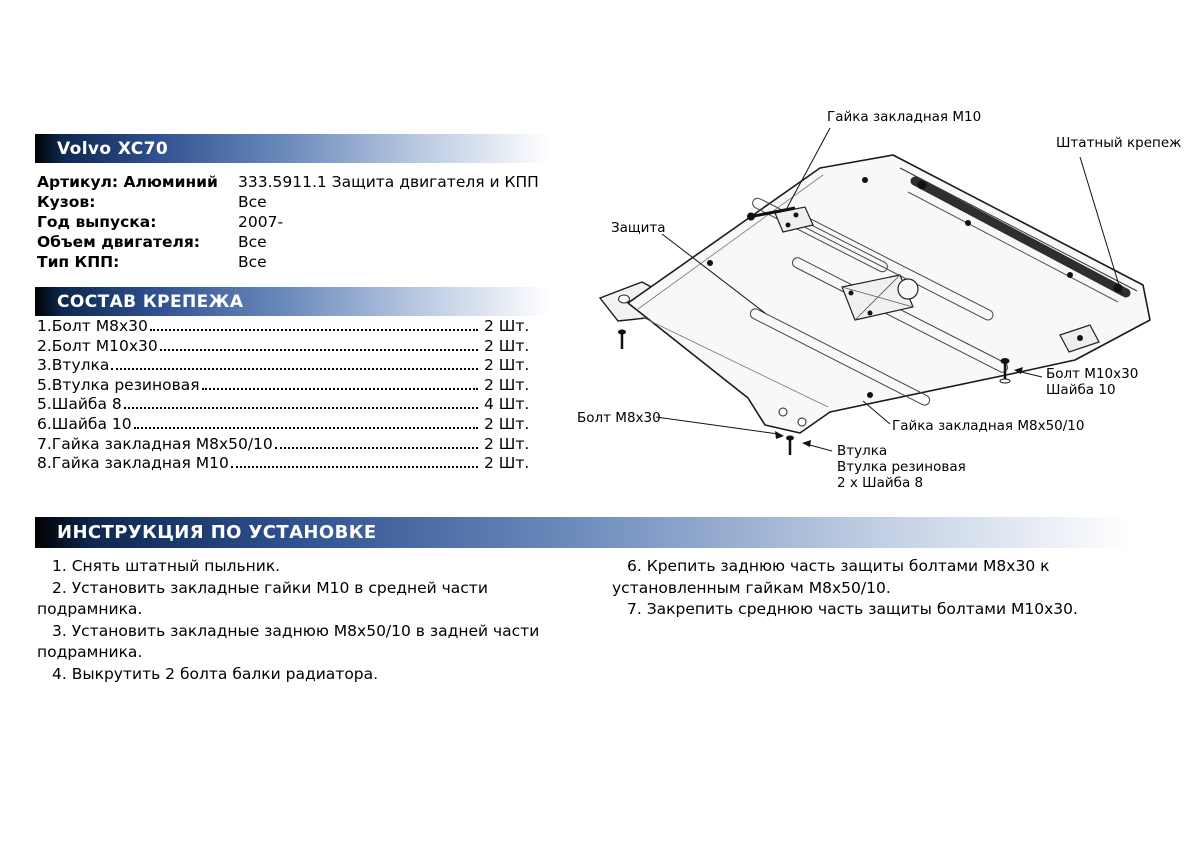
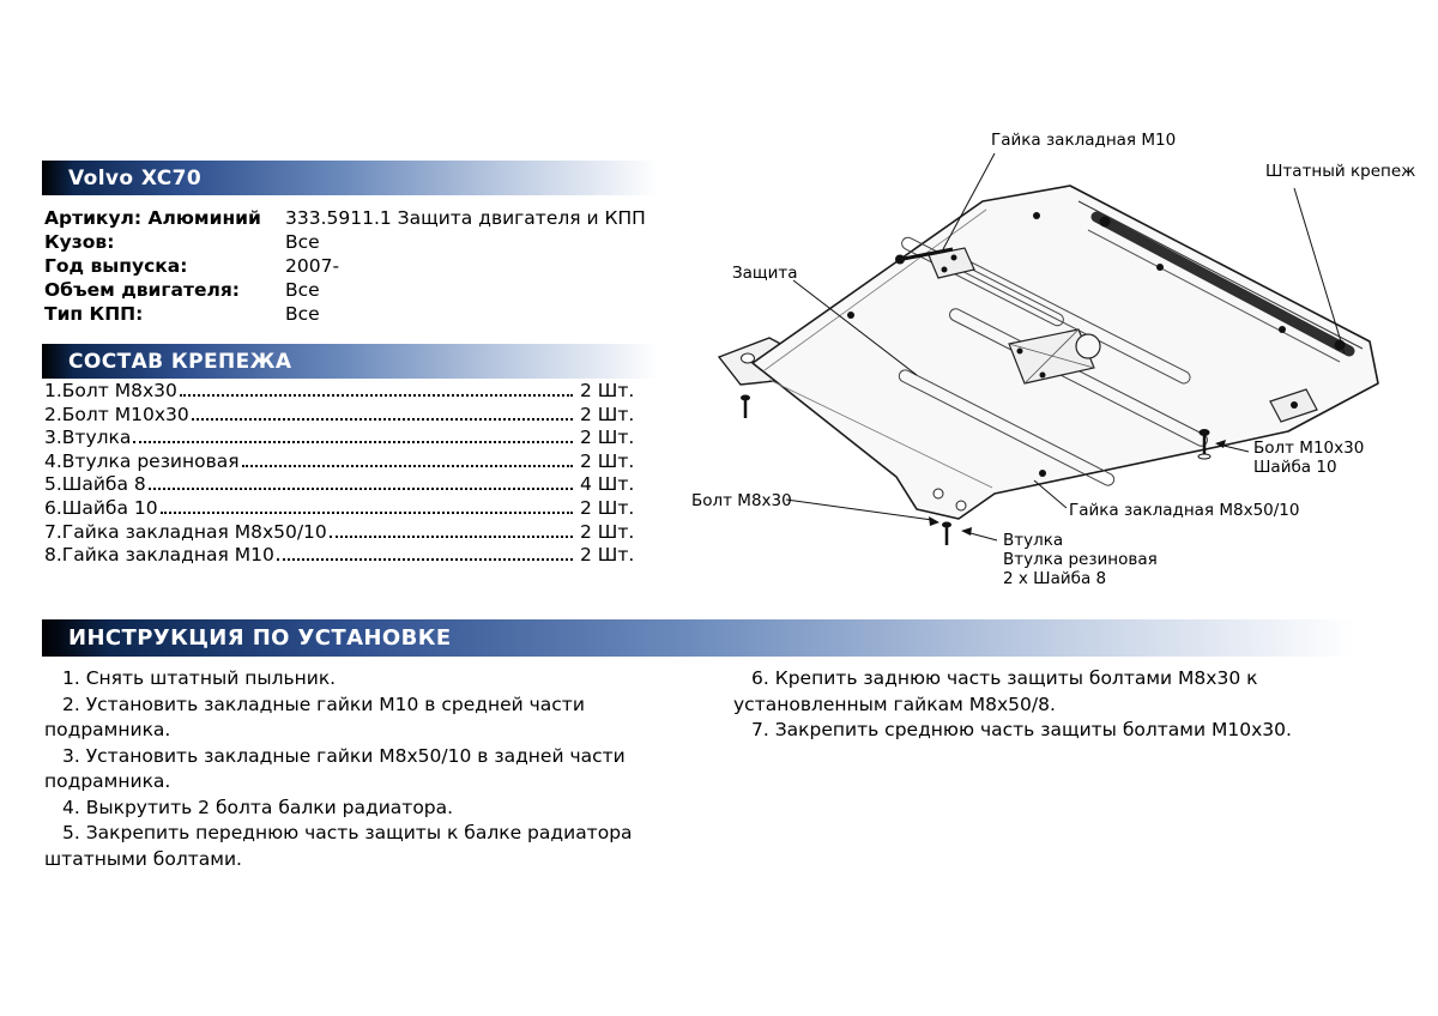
  Volvo XC70
  Артикул: Алюминий
  333.5911.1 Защита двигателя и КПП
  Кузов:
  Все
  Год выпуска:
  2007-
  Объем двигателя:
  Все
  Тип КПП:
  Все
  СОСТАВ КРЕПЕЖА
  1.Болт М8х30
  2 Шт.
  2.Болт М10х30
  2 Шт.
  3.Втулка
  2 Шт.
- 5.Втулка резиновая
+ 4.Втулка резиновая
  2 Шт.
  5.Шайба 8
  4 Шт.
  6.Шайба 10
  2 Шт.
  7.Гайка закладная М8х50/10
  2 Шт.
  8.Гайка закладная М10
  2 Шт.
  ИНСТРУКЦИЯ ПО УСТАНОВКЕ
  1. Снять штатный пыльник.
  2. Установить закладные гайки М10 в средней части подрамника.
- 3. Установить закладные заднюю М8х50/10 в задней части подрамника.
+ 3. Установить закладные гайки М8х50/10 в задней части подрамника.
  4. Выкрутить 2 болта балки радиатора.
+ 5. Закрепить переднюю часть защиты к балке радиатора штатными болтами.
- 6. Крепить заднюю часть защиты болтами М8х30 к установленным гайкам М8х50/10.
+ 6. Крепить заднюю часть защиты болтами М8х30 к установленным гайкам М8х50/8.
  7. Закрепить среднюю часть защиты болтами М10х30.
  Гайка закладная М10
  Штатный крепеж
  Защита
  Болт М10х30
  Шайба 10
  Гайка закладная М8х50/10
  Болт М8х30
  Втулка
  Втулка резиновая
  2 х Шайба 8
